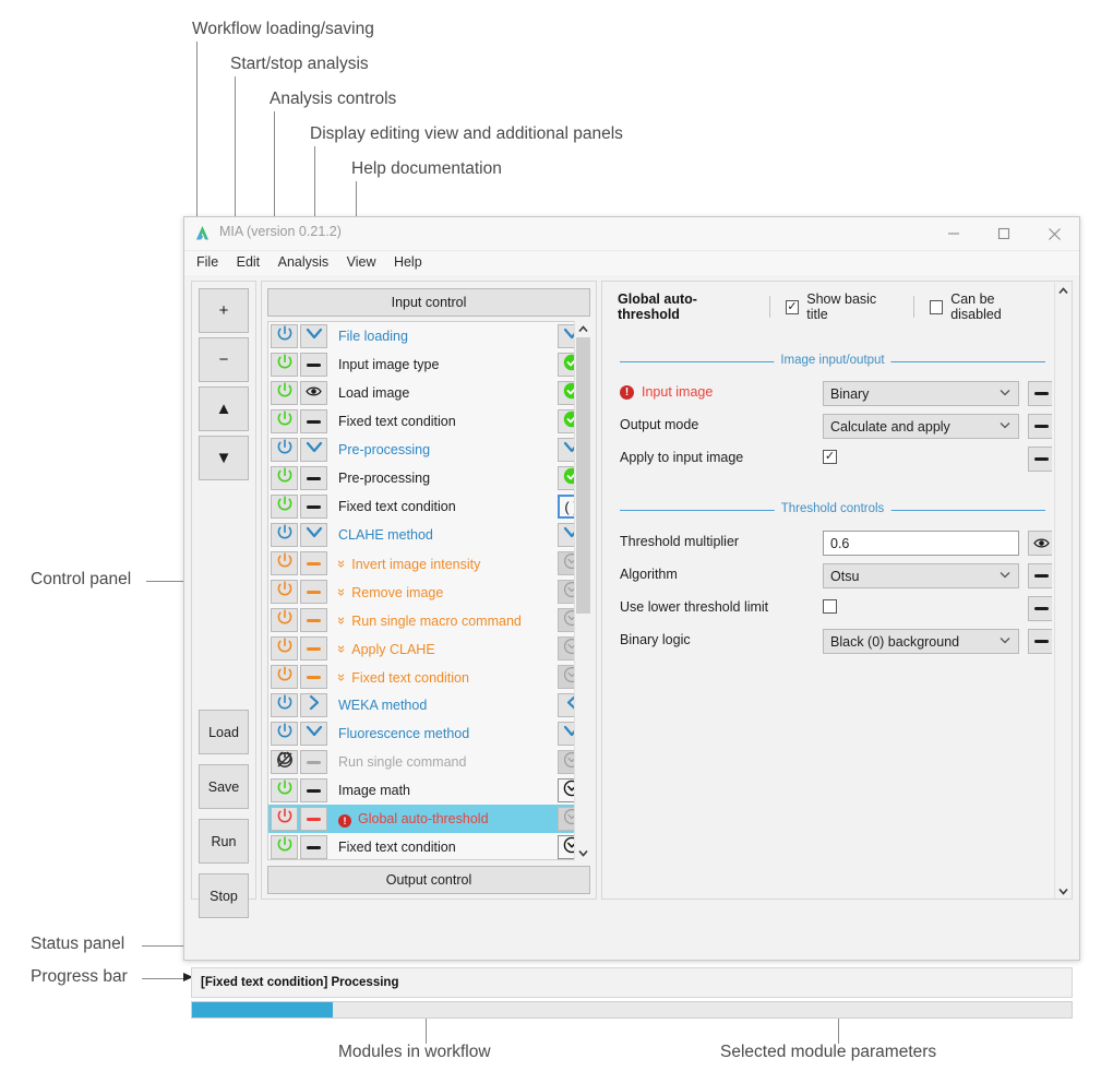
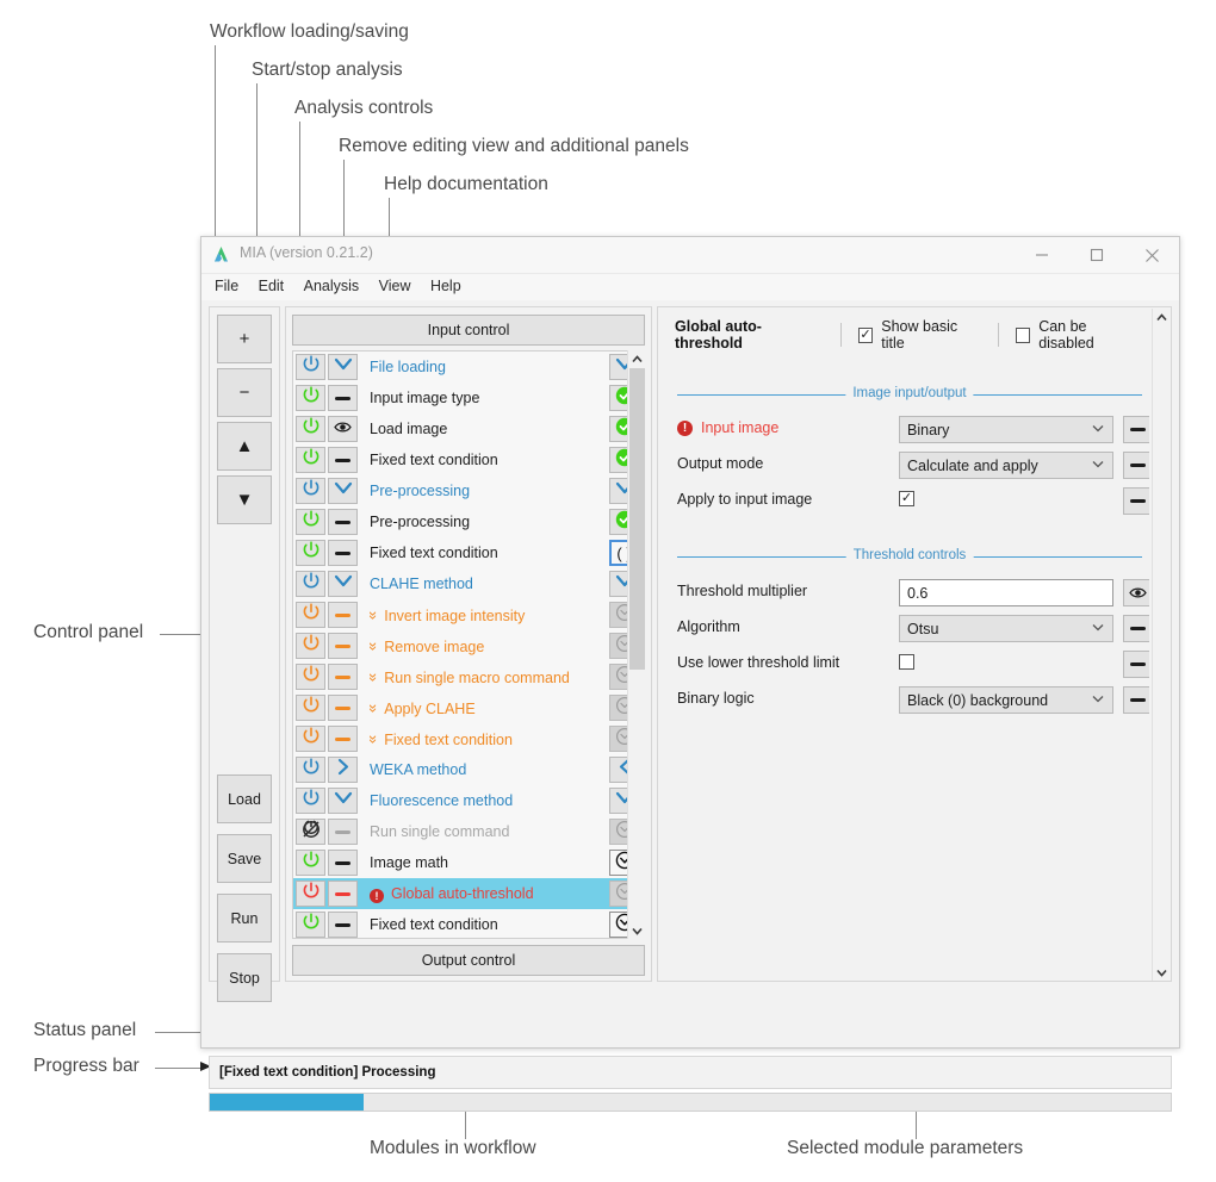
  Workflow loading/saving
  Start/stop analysis
  Analysis controls
- Display editing view and additional panels
+ Remove editing view and additional panels
  Help documentation
  Control panel
  Status panel
  Progress bar
  Modules in workflow
  Selected module parameters
  MIA (version 0.21.2)
  File Edit Analysis View Help
  +
  −
  ▲
  ▼
  Load
  Save
  Run
  Stop
  Input control
  File loading
  Input image type
  Load image
  Fixed text condition
  Pre-processing
  Pre-processing
  Fixed text condition
  CLAHE method
  Invert image intensity
  Remove image
  Run single macro command
  Apply CLAHE
  Fixed text condition
  WEKA method
  Fluorescence method
  Run single command
  Image math
  ! Global auto-threshold
  Fixed text condition
  Output control
  Global auto-threshold
  ✓
  Show basic title
  Can be disabled
  Image input/output
  !
  Input image
  Binary
  Output mode
  Calculate and apply
  Apply to input image
  ✓
  Threshold controls
  Threshold multiplier
  0.6
  Algorithm
  Otsu
  Use lower threshold limit
  Binary logic
  Black (0) background
  [Fixed text condition] Processing
